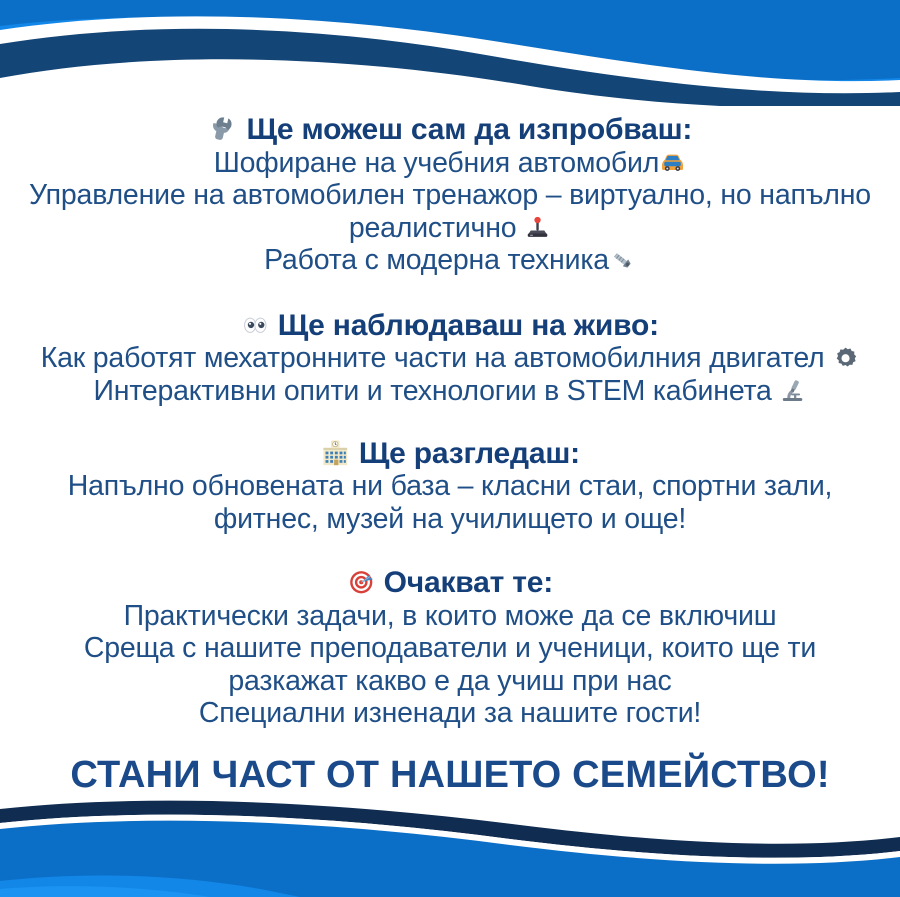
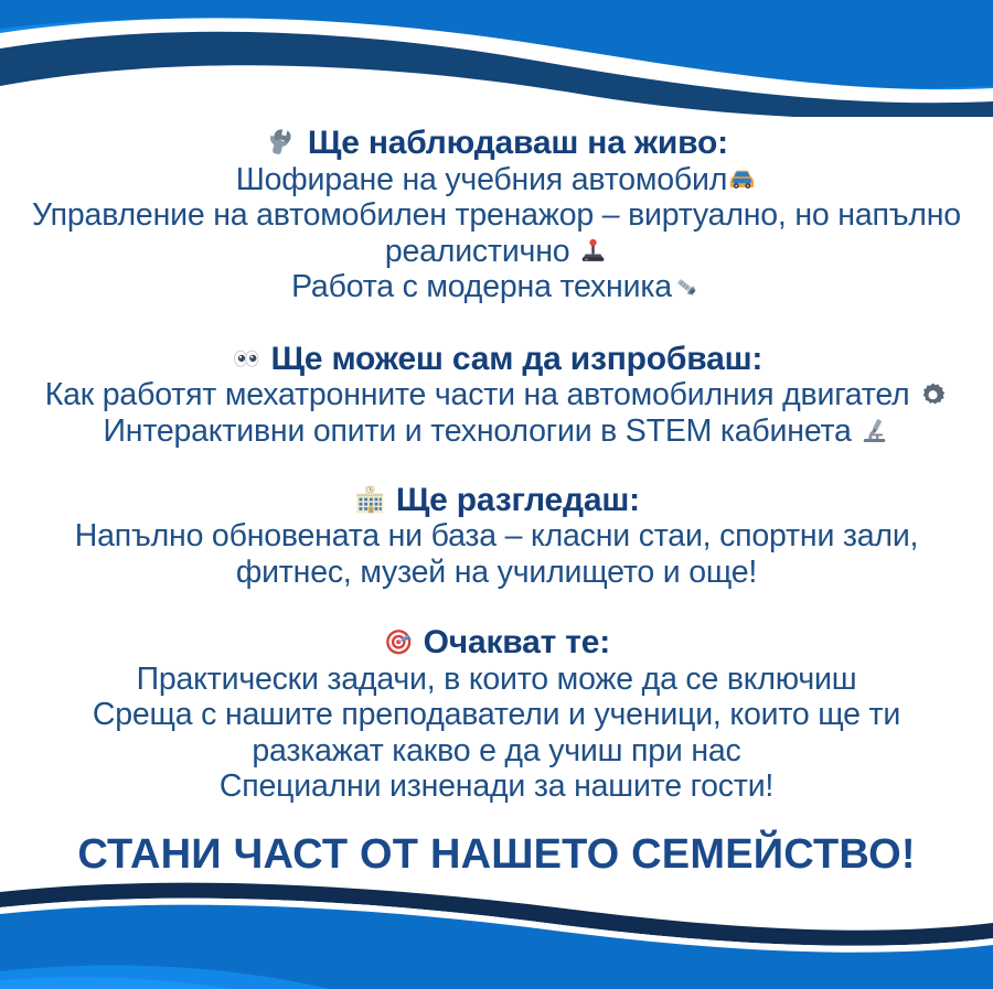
- Ще можеш сам да изпробваш:
+ Ще наблюдаваш на живо:
  Шофиране на учебния автомобил
  Управление на автомобилен тренажор – виртуално, но напълно
  реалистично
  Работа с модерна техника
- Ще наблюдаваш на живо:
+ Ще можеш сам да изпробваш:
  Как работят мехатронните части на автомобилния двигател
  Интерактивни опити и технологии в STEM кабинета
  Ще разгледаш:
  Напълно обновената ни база – класни стаи, спортни зали,
  фитнес, музей на училището и още!
  Очакват те:
  Практически задачи, в които може да се включиш
  Среща с нашите преподаватели и ученици, които ще ти
  разкажат какво е да учиш при нас
  Специални изненади за нашите гости!
  СТАНИ ЧАСТ ОТ НАШЕТО СЕМЕЙСТВО!
